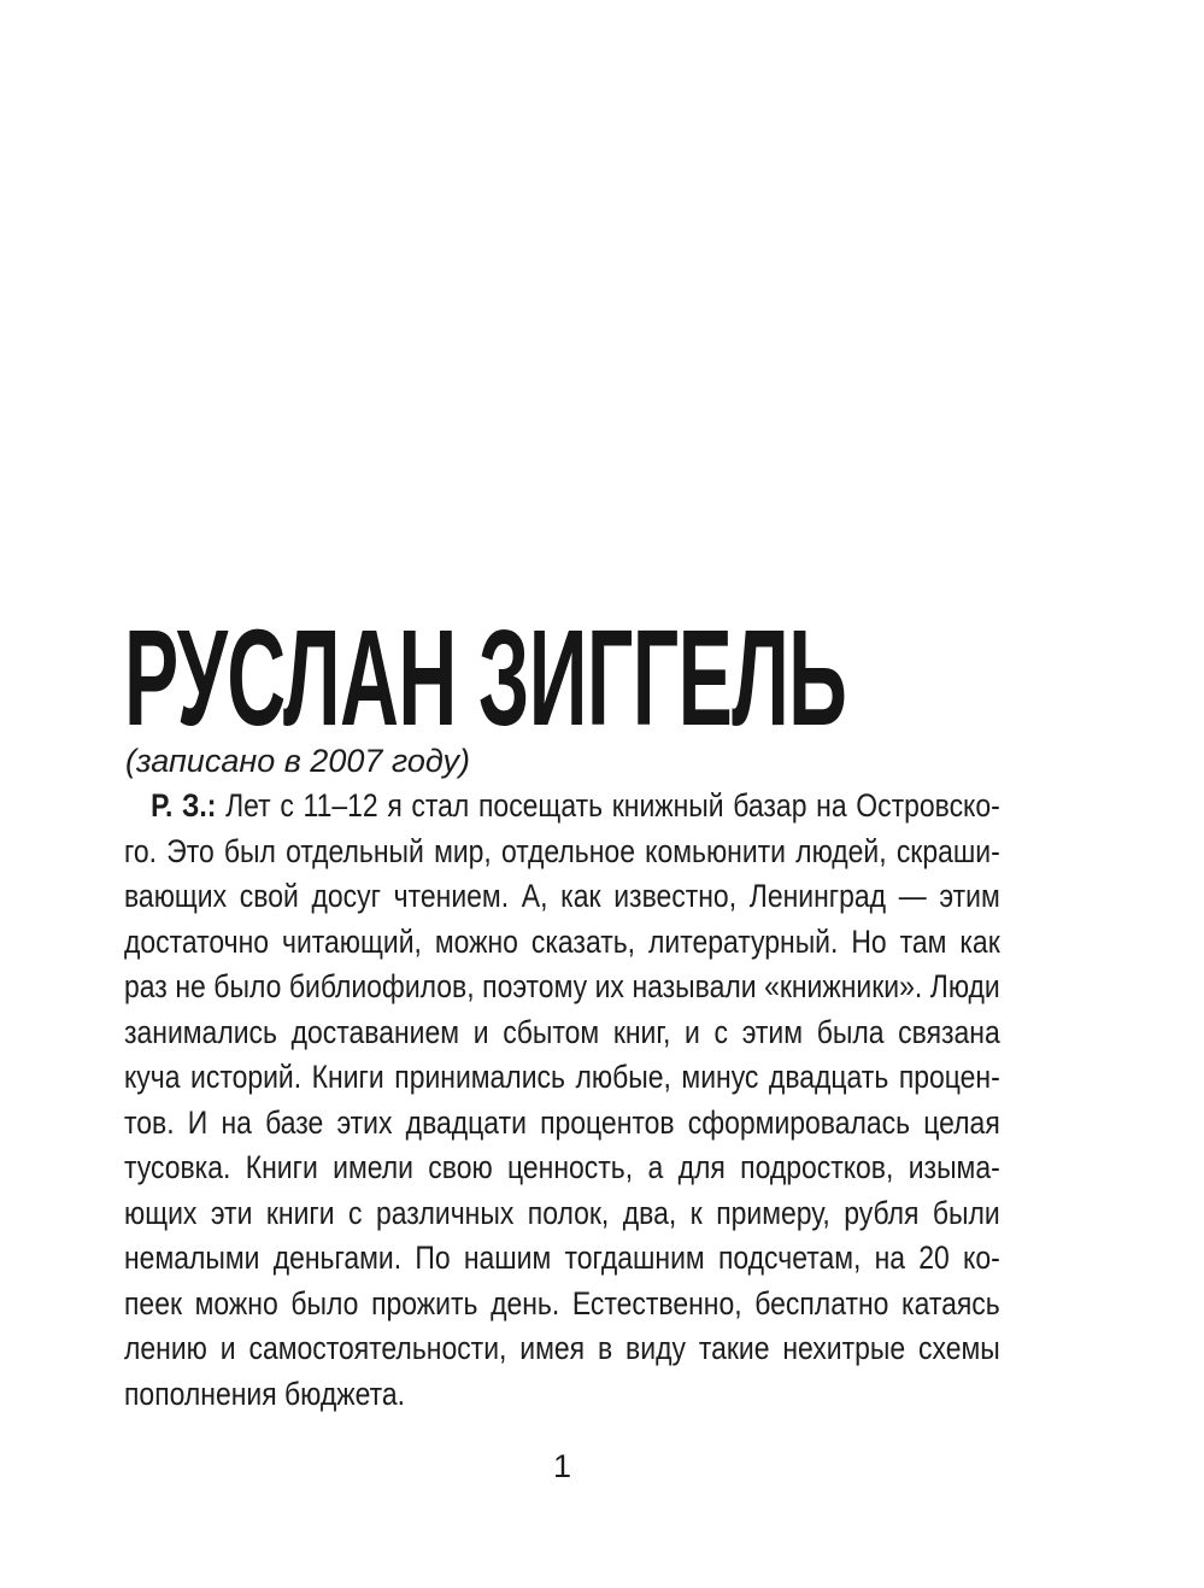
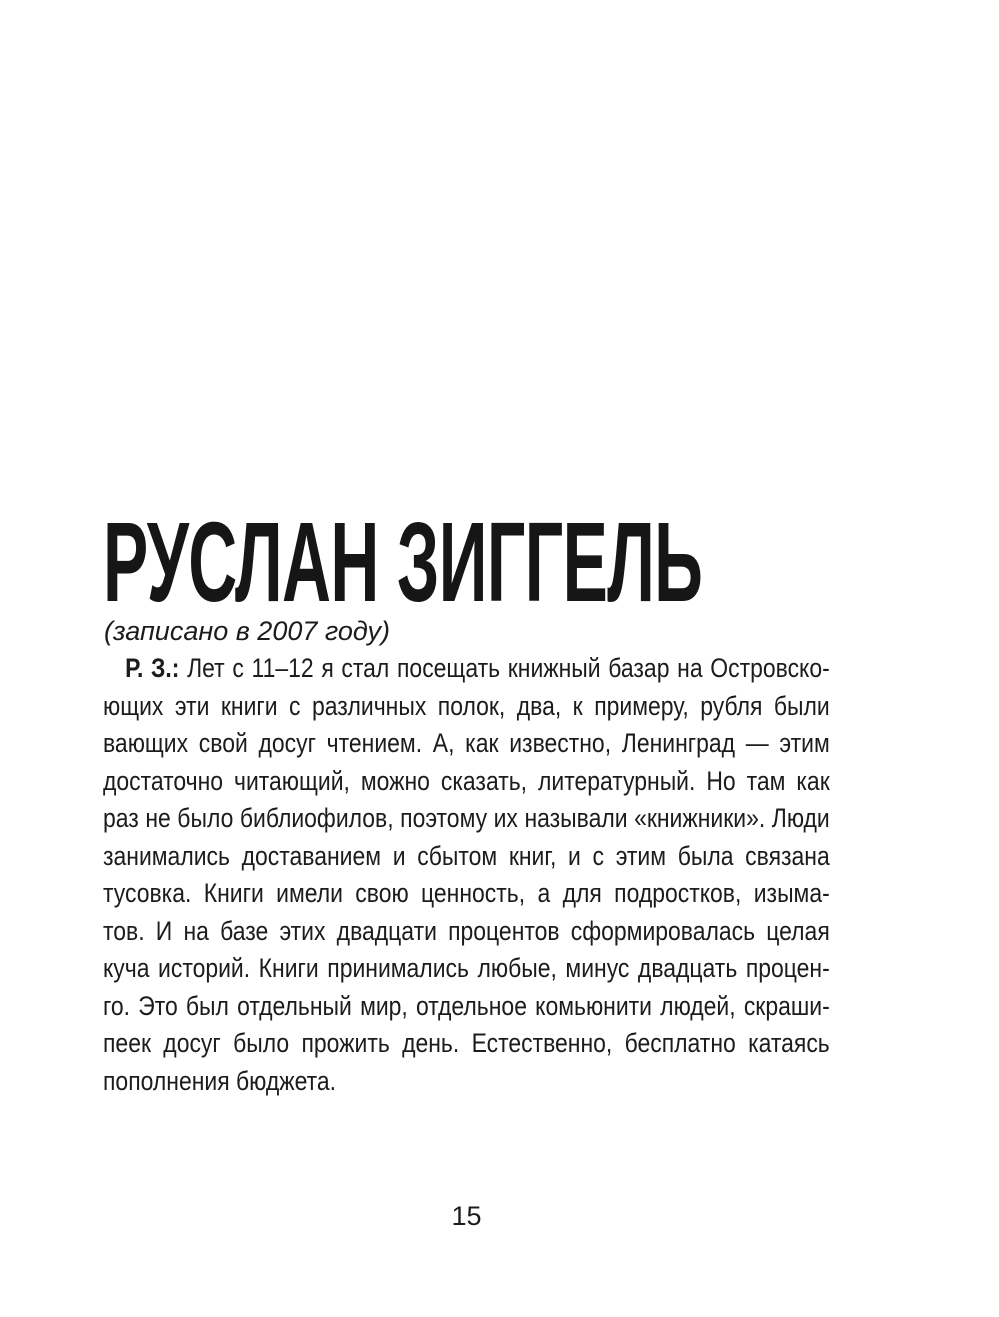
  РУСЛАН ЗИГГЕЛЬ
  (записано в 2007 году)
  Р. З.: Лет с 11–12 я стал посещать книжный базар на Островско-
- го. Это был отдельный мир, отдельное комьюнити людей, скраши-
+ ющих эти книги с различных полок, два, к примеру, рубля были
  вающих свой досуг чтением. А, как известно, Ленинград — этим
  достаточно читающий, можно сказать, литературный. Но там как
  раз не было библиофилов, поэтому их называли «книжники». Люди
  занимались доставанием и сбытом книг, и с этим была связана
- куча историй. Книги принимались любые, минус двадцать процен-
+ тусовка. Книги имели свою ценность, а для подростков, изыма-
  тов. И на базе этих двадцати процентов сформировалась целая
- тусовка. Книги имели свою ценность, а для подростков, изыма-
+ куча историй. Книги принимались любые, минус двадцать процен-
- ющих эти книги с различных полок, два, к примеру, рубля были
+ го. Это был отдельный мир, отдельное комьюнити людей, скраши-
- немалыми деньгами. По нашим тогдашним подсчетам, на 20 ко-
- пеек можно было прожить день. Естественно, бесплатно катаясь
+ пеек досуг было прожить день. Естественно, бесплатно катаясь
- лению и самостоятельности, имея в виду такие нехитрые схемы
  пополнения бюджета.
- 1
+ 15
